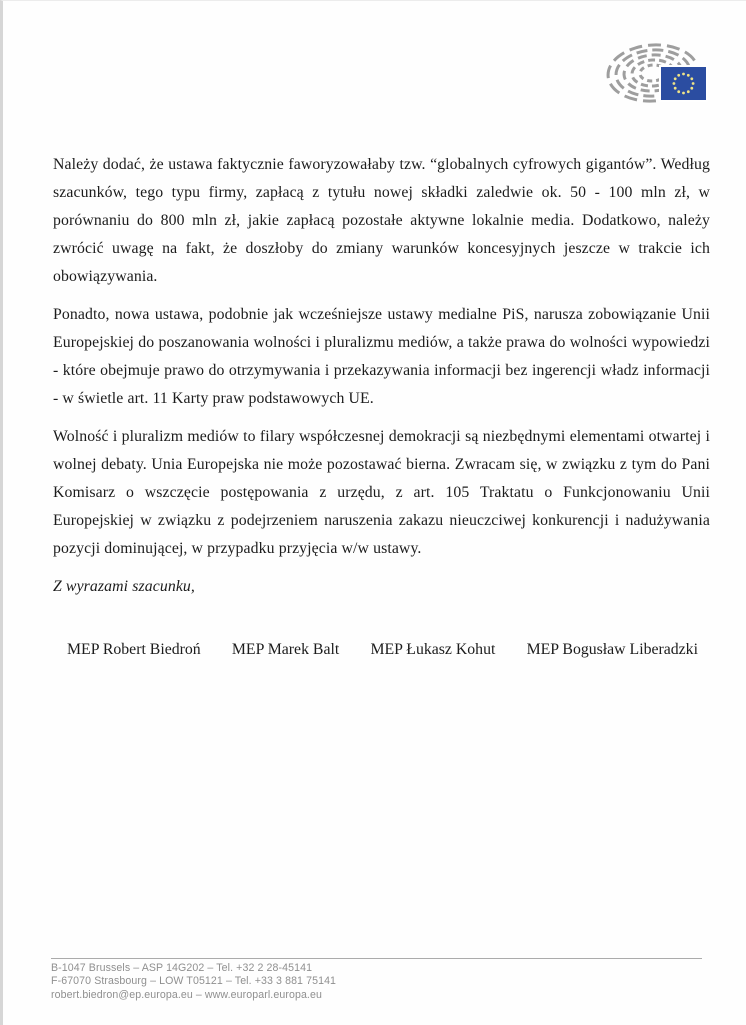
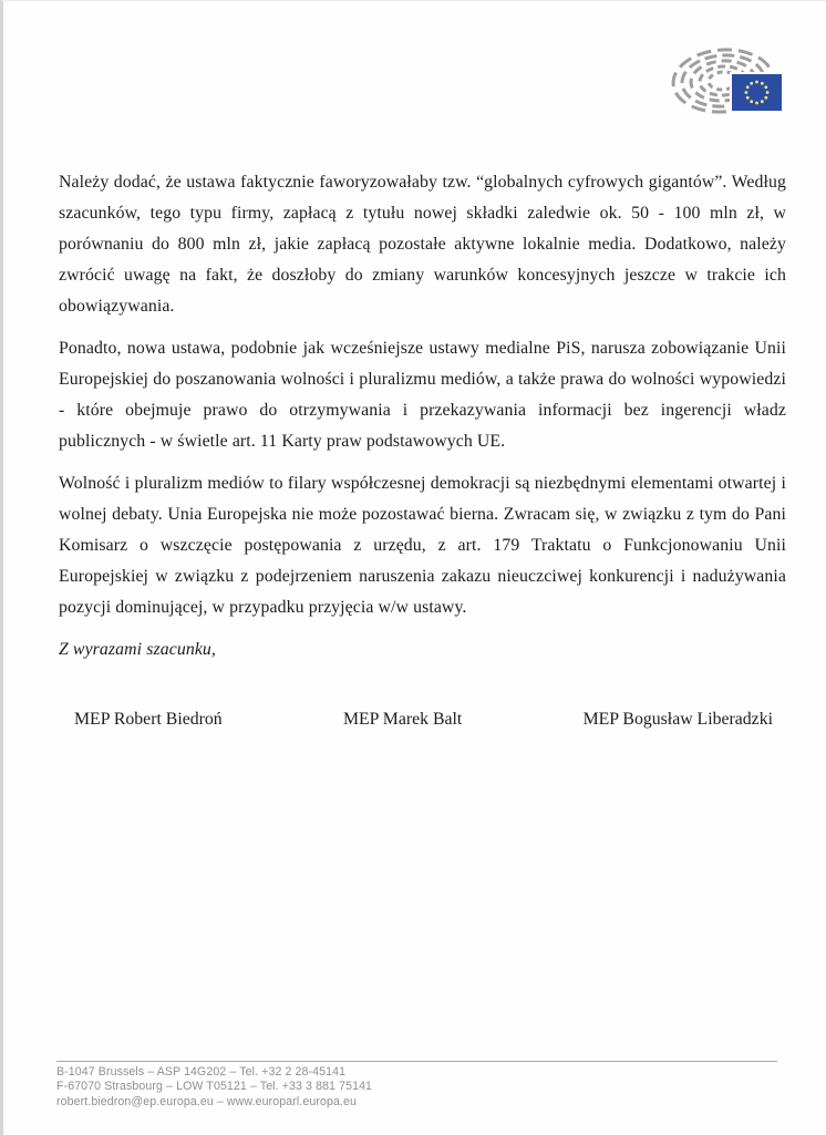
  Należy dodać, że ustawa faktycznie faworyzowałaby tzw. “globalnych cyfrowych gigantów”. Według szacunków, tego typu firmy, zapłacą z tytułu nowej składki zaledwie ok. 50 - 100 mln zł, w porównaniu do 800 mln zł, jakie zapłacą pozostałe aktywne lokalnie media. Dodatkowo, należy zwrócić uwagę na fakt, że doszłoby do zmiany warunków koncesyjnych jeszcze w trakcie ich obowiązywania.
- Ponadto, nowa ustawa, podobnie jak wcześniejsze ustawy medialne PiS, narusza zobowiązanie Unii Europejskiej do poszanowania wolności i pluralizmu mediów, a także prawa do wolności wypowiedzi - które obejmuje prawo do otrzymywania i przekazywania informacji bez ingerencji władz informacji - w świetle art. 11 Karty praw podstawowych UE.
+ Ponadto, nowa ustawa, podobnie jak wcześniejsze ustawy medialne PiS, narusza zobowiązanie Unii Europejskiej do poszanowania wolności i pluralizmu mediów, a także prawa do wolności wypowiedzi - które obejmuje prawo do otrzymywania i przekazywania informacji bez ingerencji władz publicznych - w świetle art. 11 Karty praw podstawowych UE.
- Wolność i pluralizm mediów to filary współczesnej demokracji są niezbędnymi elementami otwartej i wolnej debaty. Unia Europejska nie może pozostawać bierna. Zwracam się, w związku z tym do Pani Komisarz o wszczęcie postępowania z urzędu, z art. 105 Traktatu o Funkcjonowaniu Unii Europejskiej w związku z podejrzeniem naruszenia zakazu nieuczciwej konkurencji i nadużywania pozycji dominującej, w przypadku przyjęcia w/w ustawy.
+ Wolność i pluralizm mediów to filary współczesnej demokracji są niezbędnymi elementami otwartej i wolnej debaty. Unia Europejska nie może pozostawać bierna. Zwracam się, w związku z tym do Pani Komisarz o wszczęcie postępowania z urzędu, z art. 179 Traktatu o Funkcjonowaniu Unii Europejskiej w związku z podejrzeniem naruszenia zakazu nieuczciwej konkurencji i nadużywania pozycji dominującej, w przypadku przyjęcia w/w ustawy.
  Z wyrazami szacunku,
  MEP Robert Biedroń
  MEP Marek Balt
- MEP Łukasz Kohut
  MEP Bogusław Liberadzki
  B-1047 Brussels – ASP 14G202 – Tel. +32 2 28-45141
  F-67070 Strasbourg – LOW T05121 – Tel. +33 3 881 75141
  robert.biedron@ep.europa.eu – www.europarl.europa.eu
